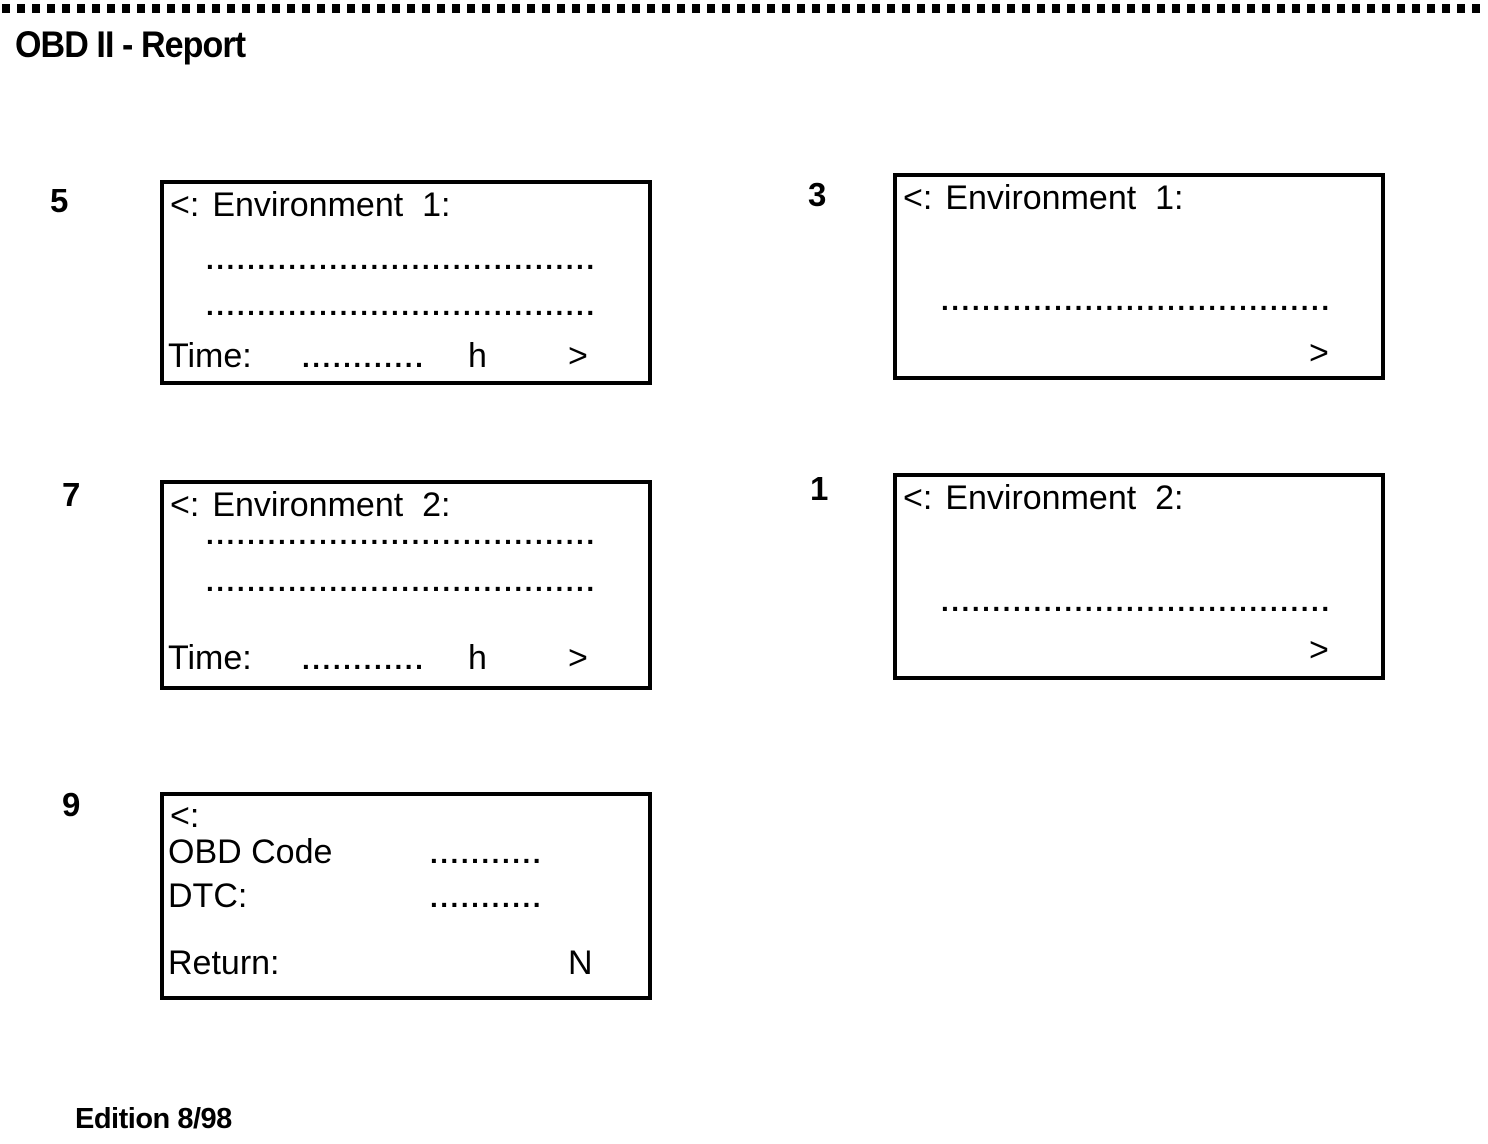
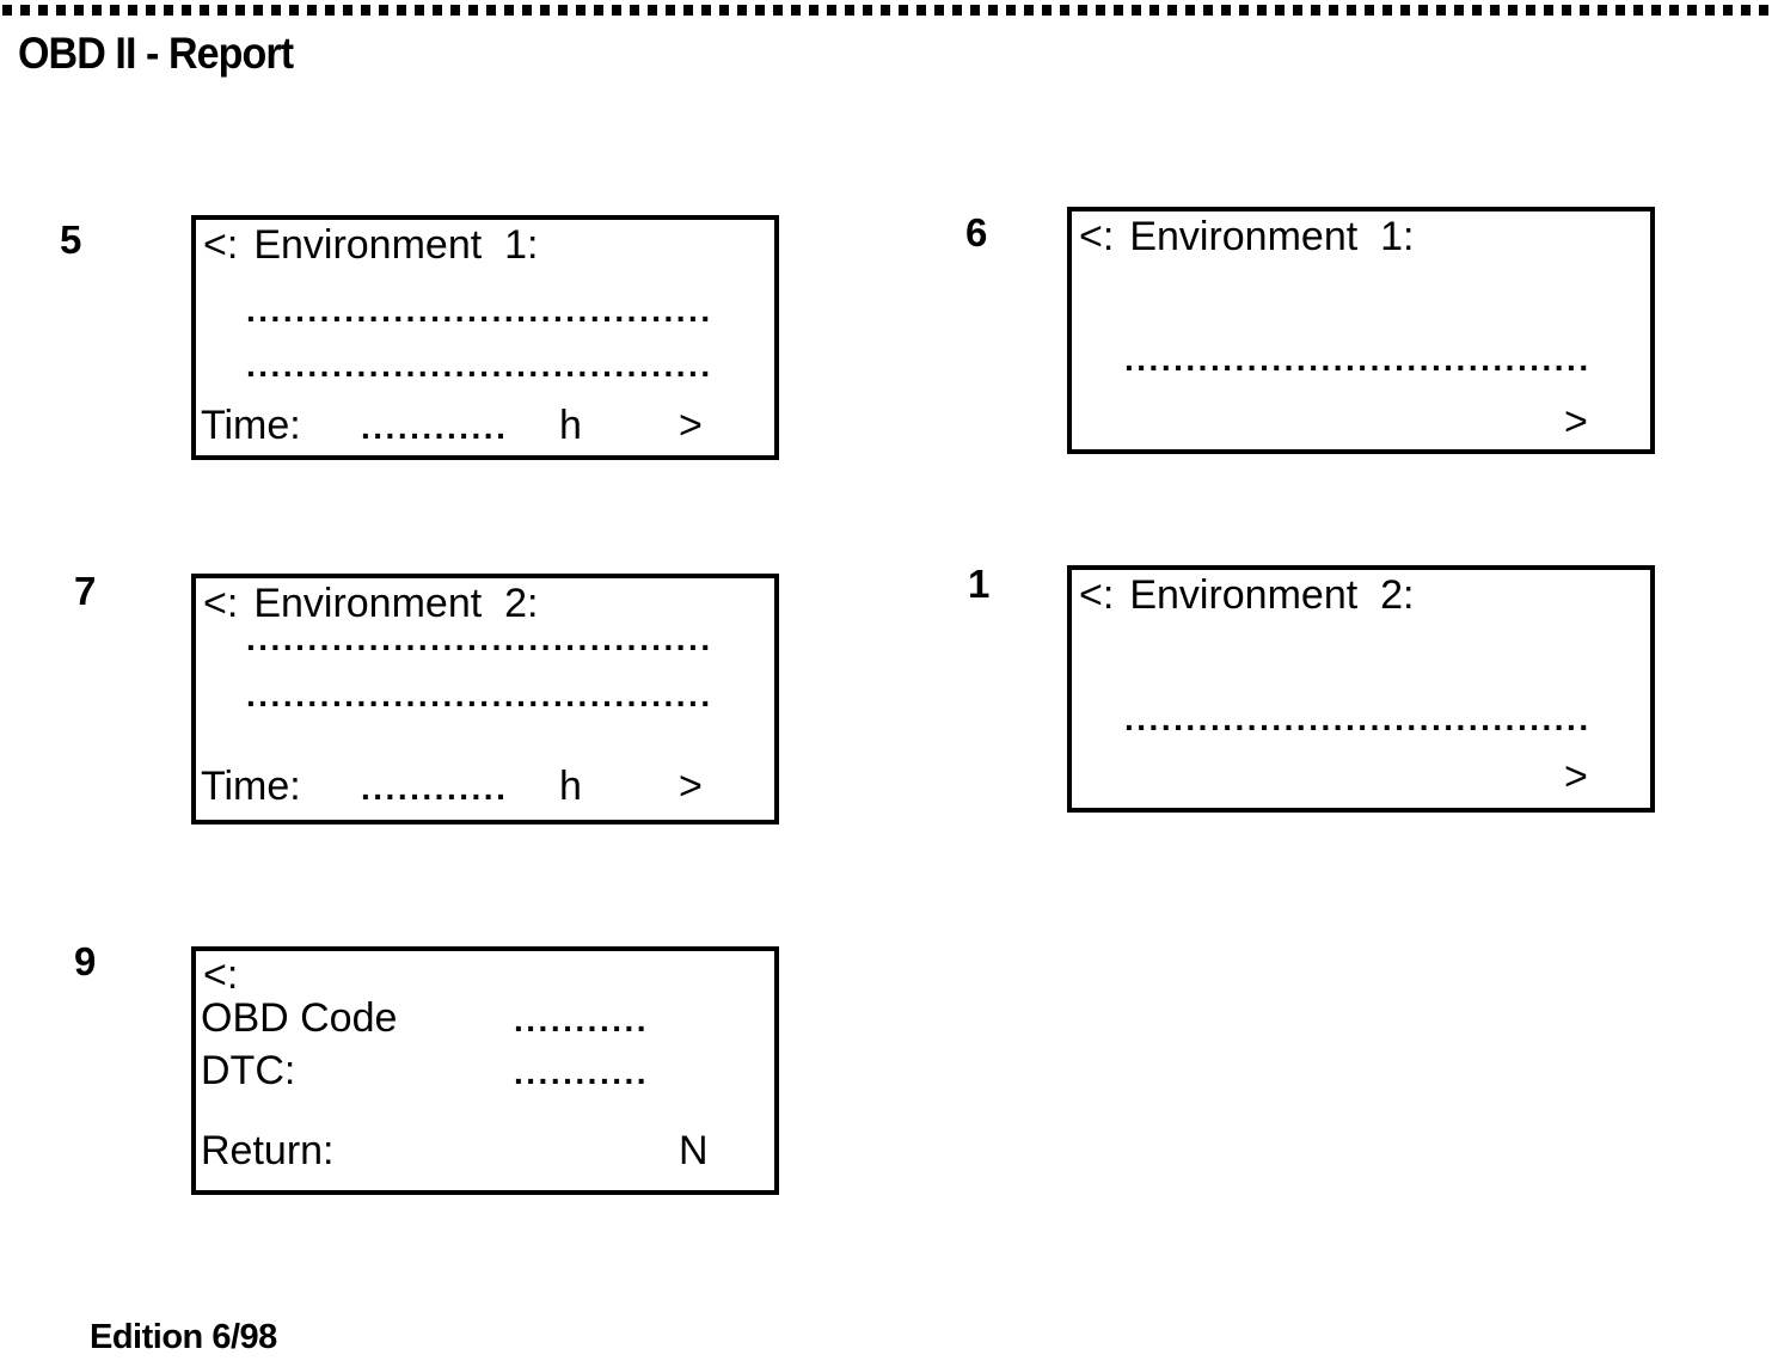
  OBD II - Report
  5
  <: Environment 1:
  ......................................
  ......................................
  Time:
  ............
  h
  >
- 3
+ 6
  <: Environment 1:
  ......................................
  >
  7
  <: Environment 2:
  ......................................
  ......................................
  Time:
  ............
  h
  >
  1
  <: Environment 2:
  ......................................
  >
  9
  <:
  OBD Code
  ...........
  DTC:
  ...........
  Return:
  N
- Edition 8/98
+ Edition 6/98
